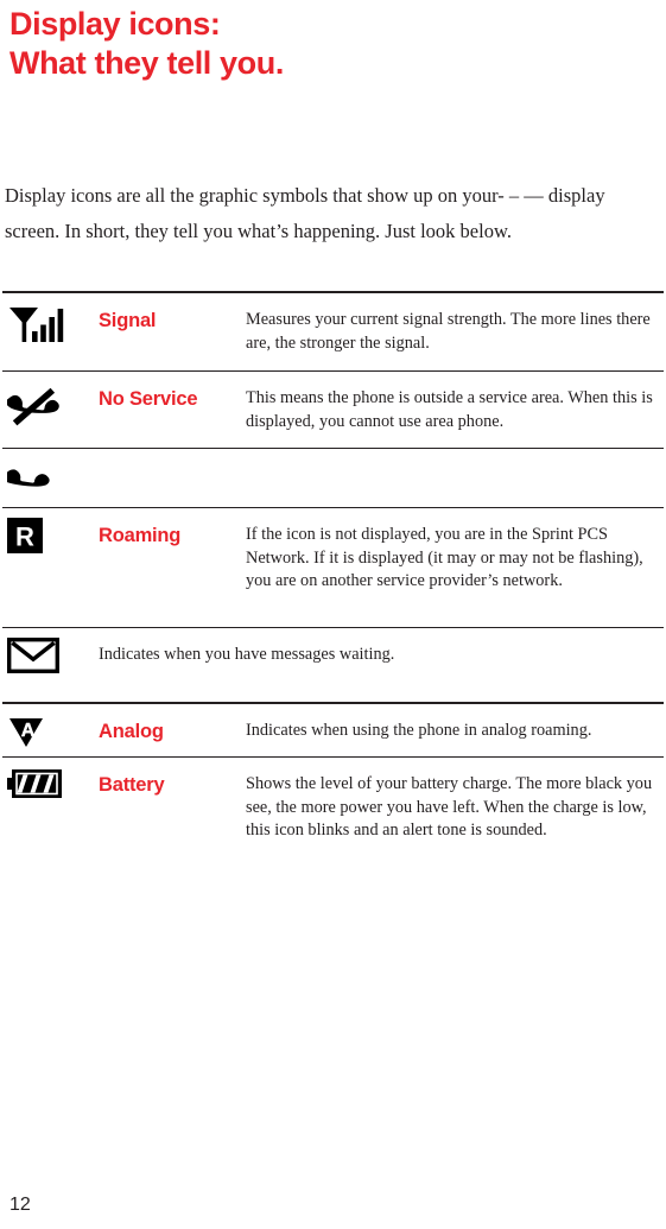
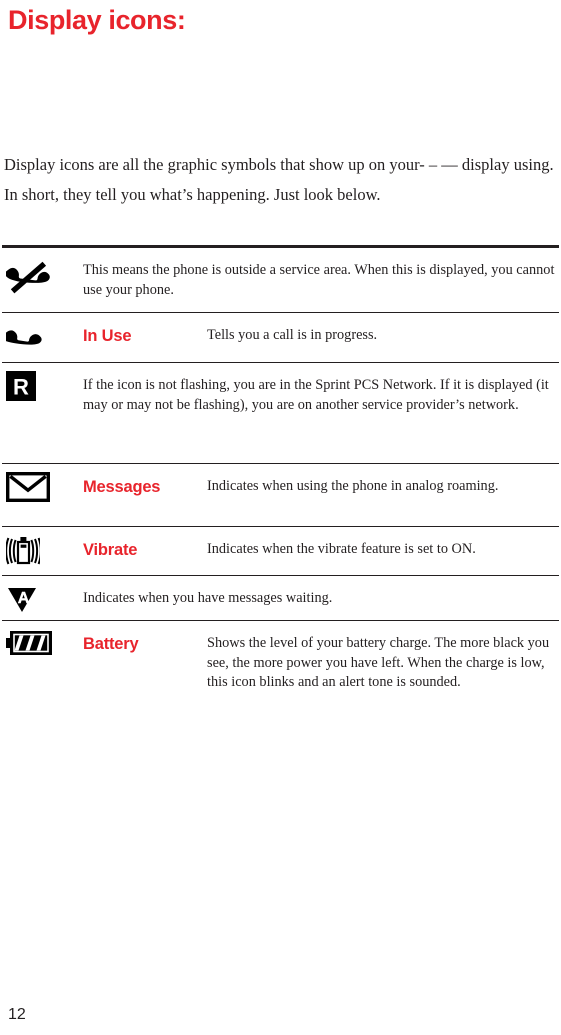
  Display icons:
- What they tell you.
- Display icons are all the graphic symbols that show up on your- – — display screen. In short, they tell you what’s happening. Just look below.
+ Display icons are all the graphic symbols that show up on your- – — display using. In short, they tell you what’s happening. Just look below.
- Signal
- Measures your current signal strength. The more lines there are, the stronger the signal.
- No Service
- This means the phone is outside a service area. When this is displayed, you cannot use area phone.
+ This means the phone is outside a service area. When this is displayed, you cannot use your phone.
+ In Use
+ Tells you a call is in progress.
  R
- Roaming
- If the icon is not displayed, you are in the Sprint PCS Network. If it is displayed (it may or may not be flashing), you are on another service provider’s network.
+ If the icon is not flashing, you are in the Sprint PCS Network. If it is displayed (it may or may not be flashing), you are on another service provider’s network.
+ Messages
- Indicates when you have messages waiting.
+ Indicates when using the phone in analog roaming.
+ Vibrate
+ Indicates when the vibrate feature is set to ON.
  A
- Analog
- Indicates when using the phone in analog roaming.
+ Indicates when you have messages waiting.
  Battery
  Shows the level of your battery charge. The more black you see, the more power you have left. When the charge is low, this icon blinks and an alert tone is sounded.
  12
